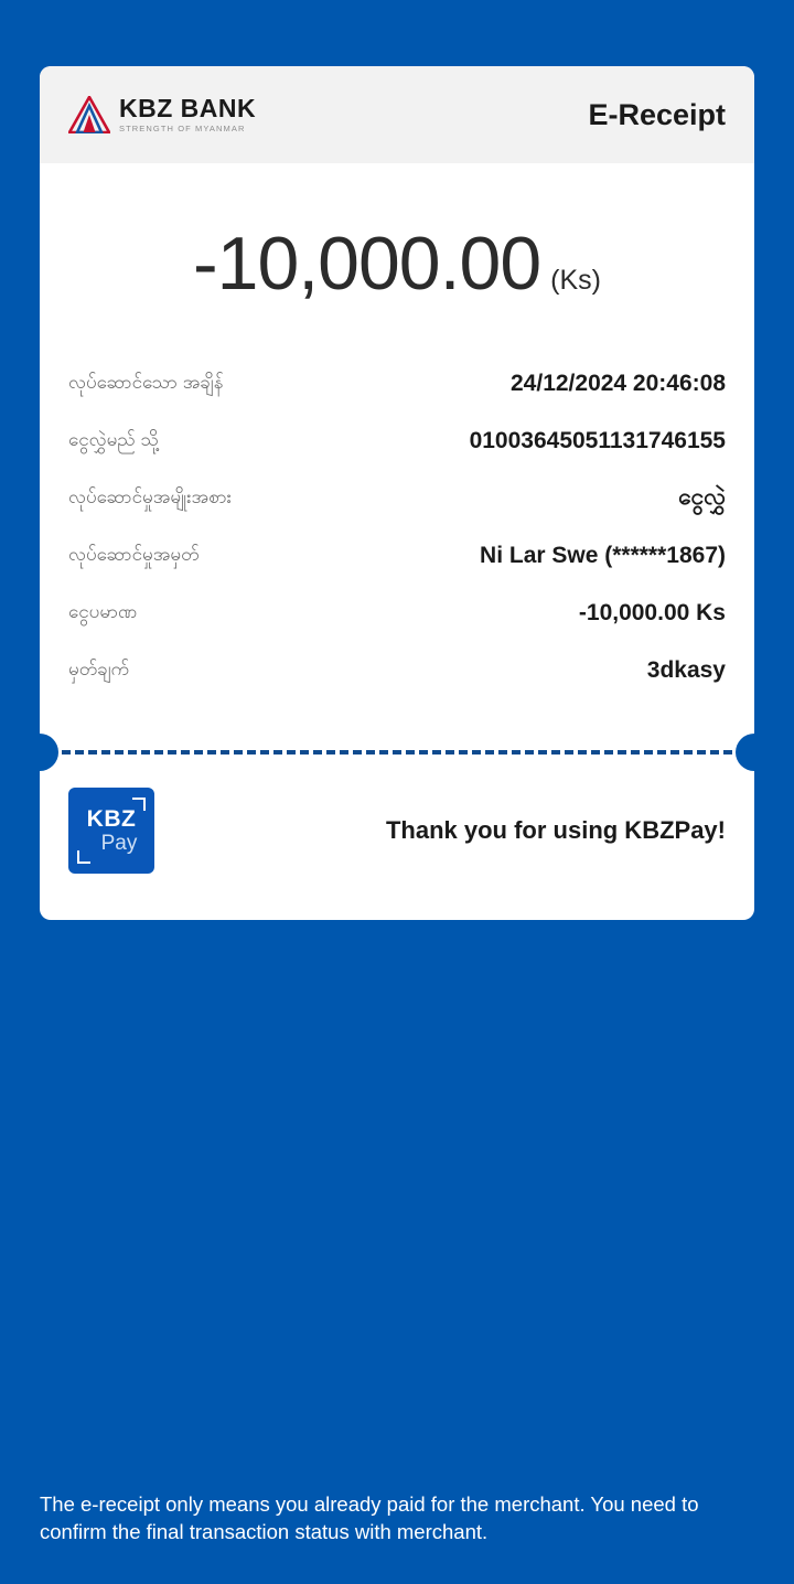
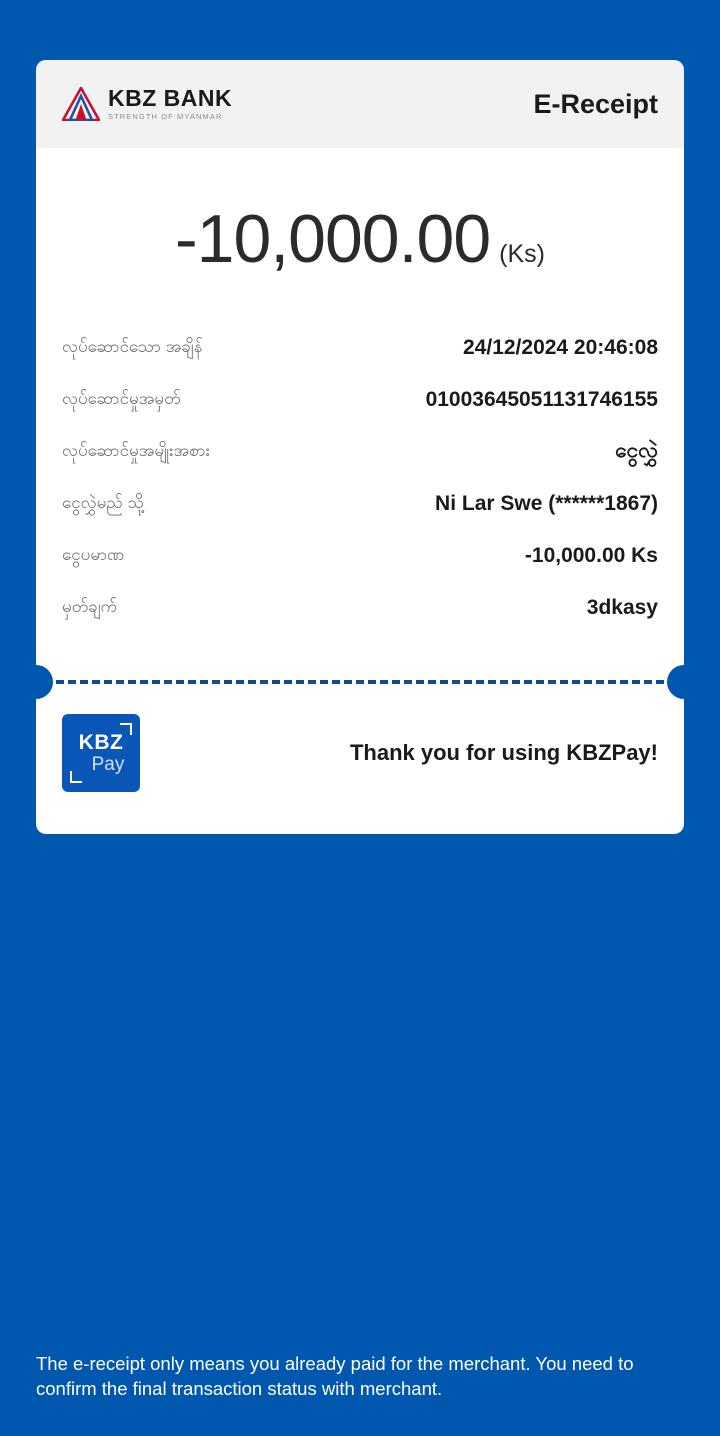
  KBZ BANK
  STRENGTH OF MYANMAR
  E-Receipt
  -10,000.00
  (Ks)
  လုပ်ဆောင်သော အချိန်
  24/12/2024 20:46:08
- ငွေလွှဲမည် သို့
+ လုပ်ဆောင်မှုအမှတ်
  01003645051131746155
  လုပ်ဆောင်မှုအမျိုးအစား
  ငွေလွှဲ
- လုပ်ဆောင်မှုအမှတ်
+ ငွေလွှဲမည် သို့
  Ni Lar Swe (******1867)
  ငွေပမာဏ
  -10,000.00 Ks
  မှတ်ချက်
  3dkasy
  KBZ
  Pay
  Thank you for using KBZPay!
  The e-receipt only means you already paid for the merchant. You need to confirm the final transaction status with merchant.
